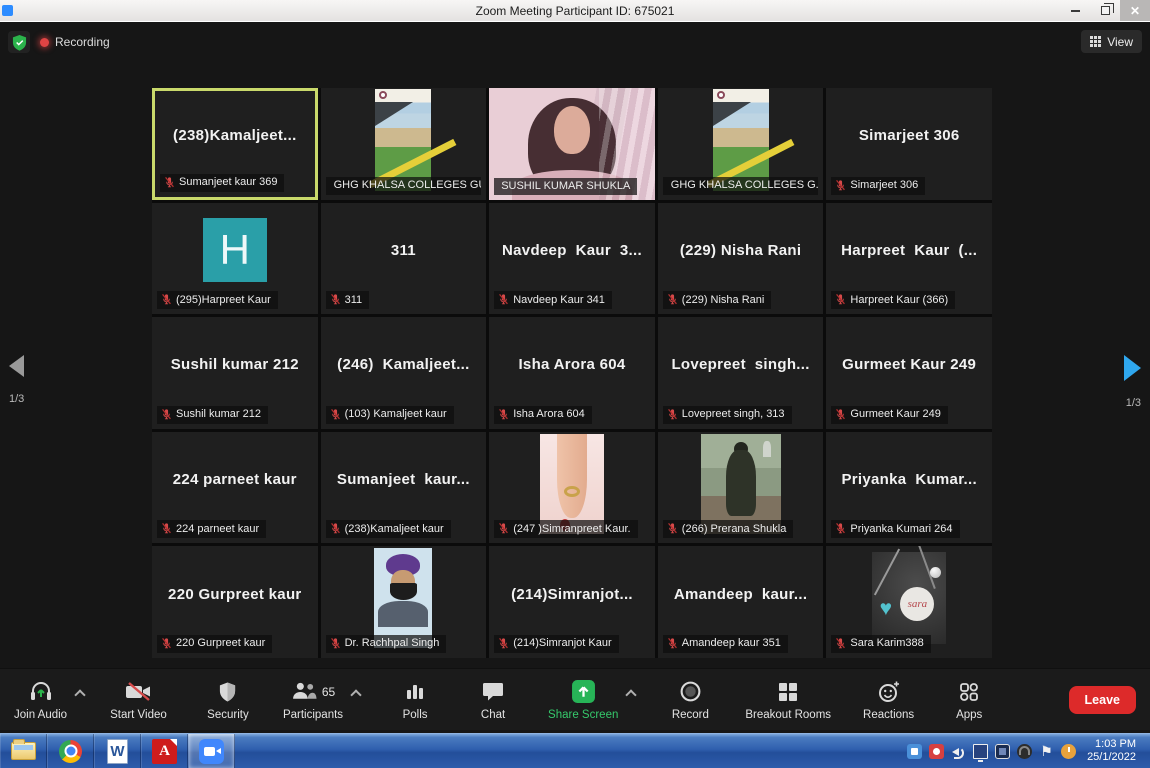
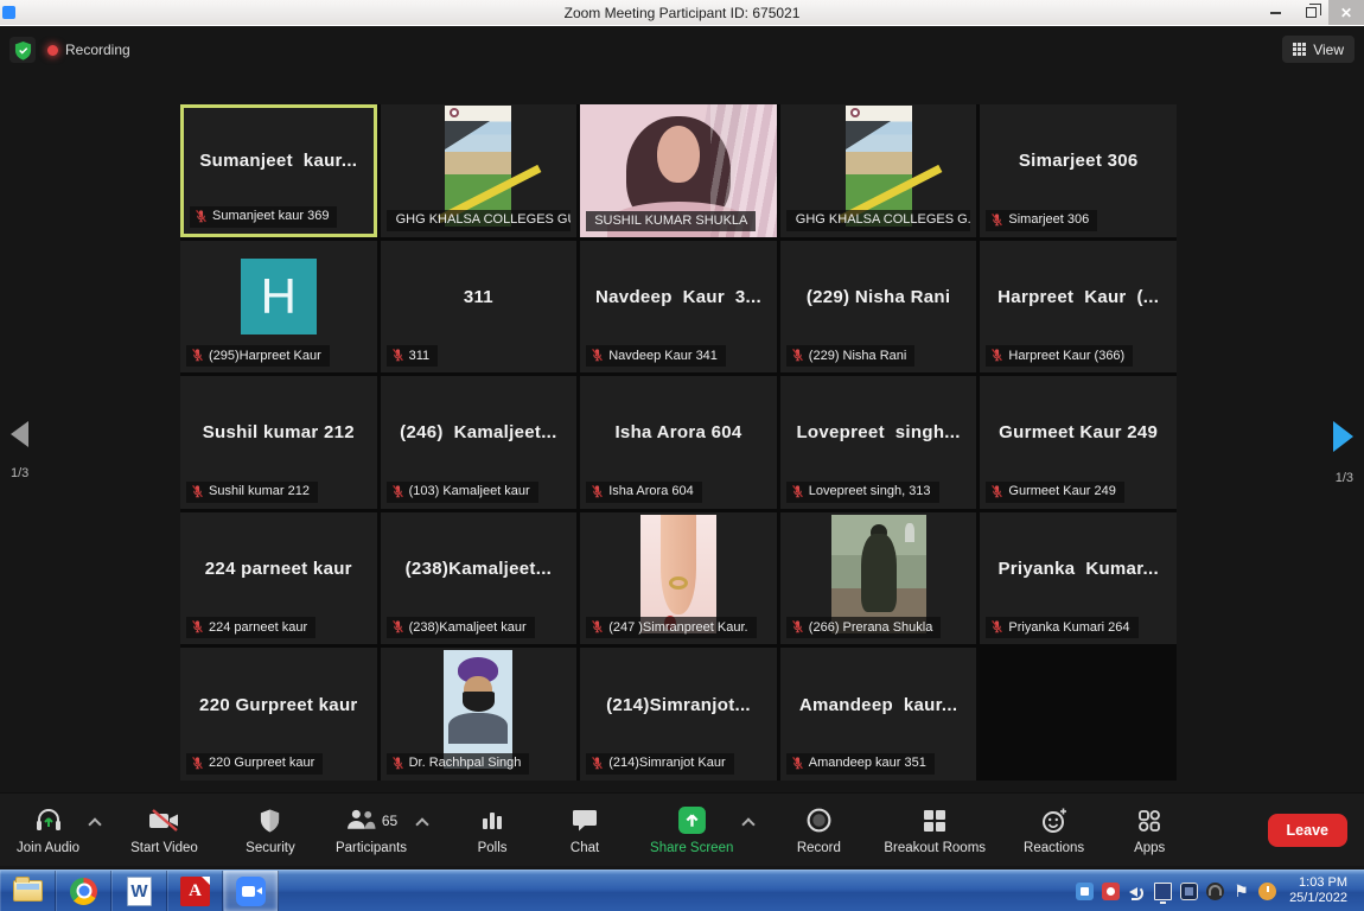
  Zoom Meeting Participant ID: 675021
  ✕
  Recording
  View
- (238)Kamaljeet...
+ Sumanjeet kaur...
  Sumanjeet kaur 369
  GHG KHALSA COLLEGES G
  SUSHIL KUMAR SHUKLA
  GHG KHALSA COLLEGES G.
  Simarjeet 306
  Simarjeet 306
  H
  (295)Harpreet Kaur
  311
  311
  Navdeep Kaur 3...
  Navdeep Kaur 341
  (229) Nisha Rani
  (229) Nisha Rani
  Harpreet Kaur (...
  Harpreet Kaur (366)
  Sushil kumar 212
  Sushil kumar 212
  (246) Kamaljeet...
  (103) Kamaljeet kaur
  Isha Arora 604
  Isha Arora 604
  Lovepreet singh...
  Lovepreet singh, 313
  Gurmeet Kaur 249
  Gurmeet Kaur 249
  224 parneet kaur
  224 parneet kaur
- Sumanjeet kaur...
+ (238)Kamaljeet...
  (238)Kamaljeet kaur
  (247 )Simranpreet Kaur.
  (266) Prerana Shukla
  Priyanka Kumar...
  Priyanka Kumari 264
  220 Gurpreet kaur
  220 Gurpreet kaur
  Dr. Rachhpal Singh
  (214)Simranjot...
  (214)Simranjot Kaur
  Amandeep kaur...
  Amandeep kaur 351
- sara
- Sara Karim388
  1/3
  1/3
  Join Audio
  Start Video
  Security
  65
  Participants
  Polls
  Chat
  Share Screen
  Record
  Breakout Rooms
  Reactions
  Apps
  Leave
  W
  A
  1:03 PM
  25/1/2022
